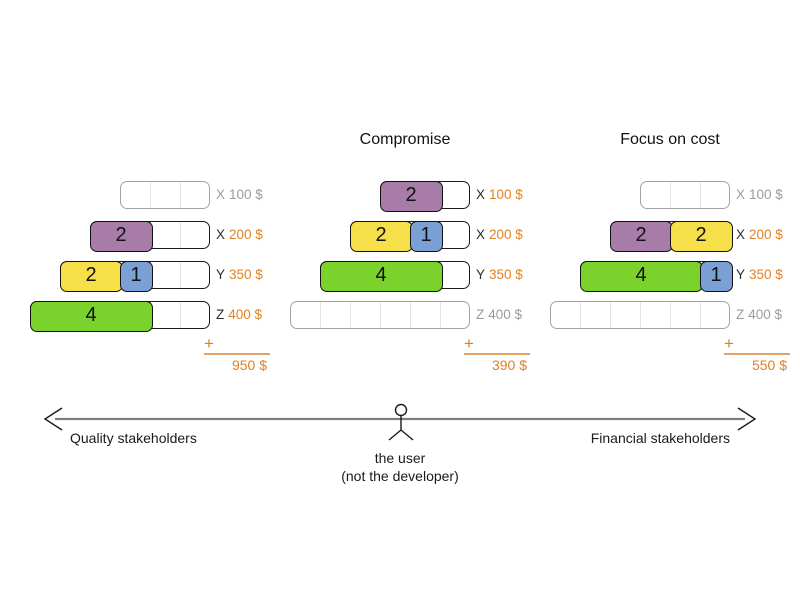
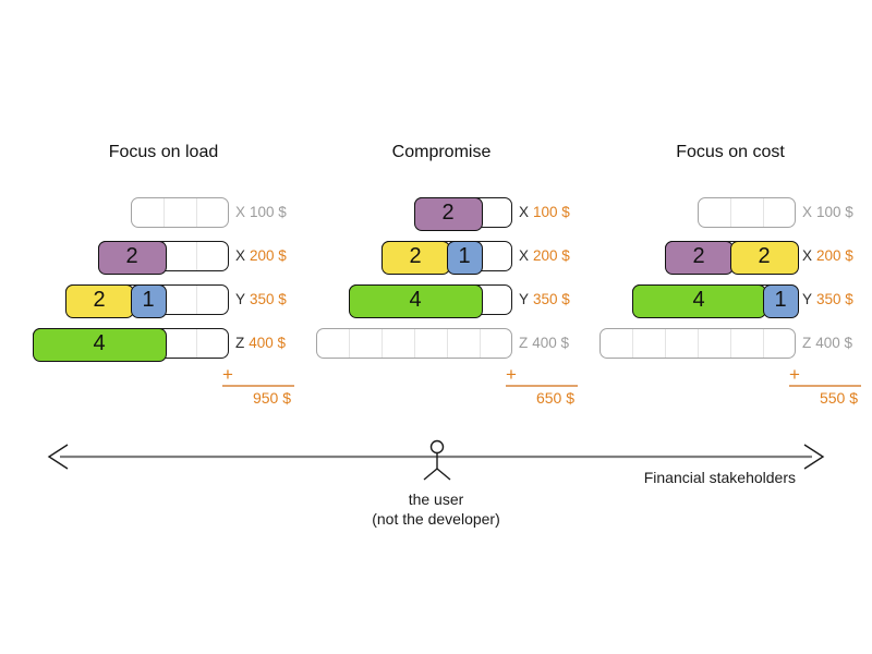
+ Focus on load
  Compromise
  Focus on cost
  2
  2
  1
  4
  X 100 $
  X 200 $
  Y 350 $
  Z 400 $
  +
  950 $
  2
  2
  1
  4
  X 100 $
  X 200 $
  Y 350 $
  Z 400 $
  +
- 390 $
+ 650 $
  2
  2
  4
  1
  X 100 $
  X 200 $
  Y 350 $
  Z 400 $
  +
  550 $
- Quality stakeholders
  Financial stakeholders
  the user
  (not the developer)
